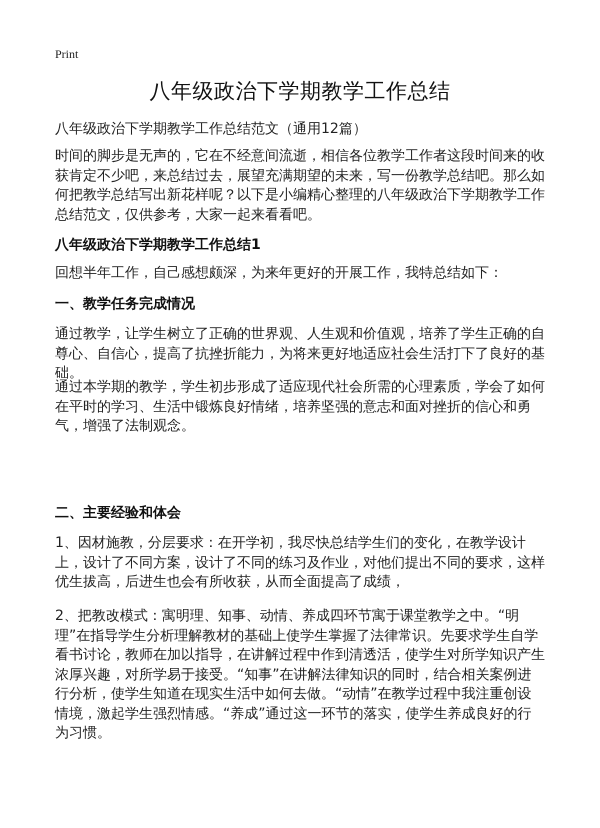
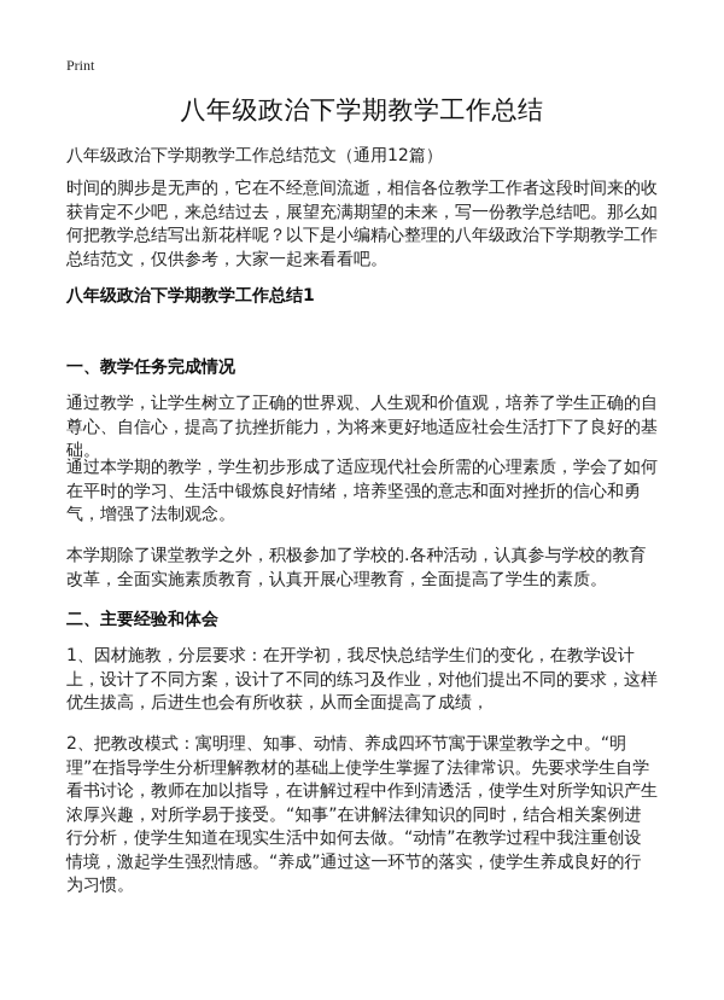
  Print
  八年级政治下学期教学工作总结
  八年级政治下学期教学工作总结范文（通用12篇）
  时间的脚步是无声的，它在不经意间流逝，相信各位教学工作者这段时间来的收获肯定不少吧，来总结过去，展望充满期望的未来，写一份教学总结吧。那么如何把教学总结写出新花样呢？以下是小编精心整理的八年级政治下学期教学工作总结范文，仅供参考，大家一起来看看吧。
  八年级政治下学期教学工作总结1
- 回想半年工作，自己感想颇深，为来年更好的开展工作，我特总结如下：
  一、教学任务完成情况
  通过教学，让学生树立了正确的世界观、人生观和价值观，培养了学生正确的自尊心、自信心，提高了抗挫折能力，为将来更好地适应社会生活打下了良好的基础。
  通过本学期的教学，学生初步形成了适应现代社会所需的心理素质，学会了如何在平时的学习、生活中锻炼良好情绪，培养坚强的意志和面对挫折的信心和勇气，增强了法制观念。
+ 本学期除了课堂教学之外，积极参加了学校的.各种活动，认真参与学校的教育改革，全面实施素质教育，认真开展心理教育，全面提高了学生的素质。
  二、主要经验和体会
  1、因材施教，分层要求：在开学初，我尽快总结学生们的变化，在教学设计上，设计了不同方案，设计了不同的练习及作业，对他们提出不同的要求，这样优生拔高，后进生也会有所收获，从而全面提高了成绩，
  2、把教改模式：寓明理、知事、动情、养成四环节寓于课堂教学之中。“明理”在指导学生分析理解教材的基础上使学生掌握了法律常识。先要求学生自学看书讨论，教师在加以指导，在讲解过程中作到清透活，使学生对所学知识产生浓厚兴趣，对所学易于接受。“知事”在讲解法律知识的同时，结合相关案例进行分析，使学生知道在现实生活中如何去做。“动情”在教学过程中我注重创设情境，激起学生强烈情感。“养成”通过这一环节的落实，使学生养成良好的行为习惯。
